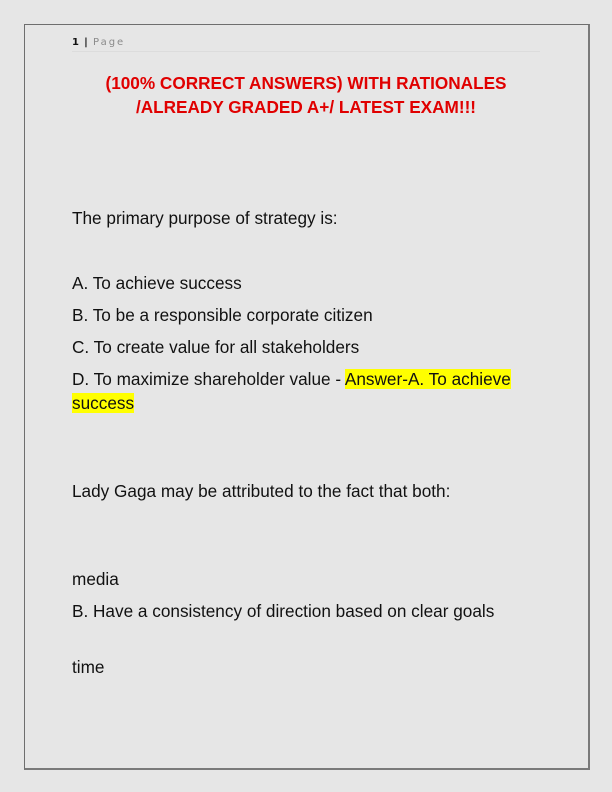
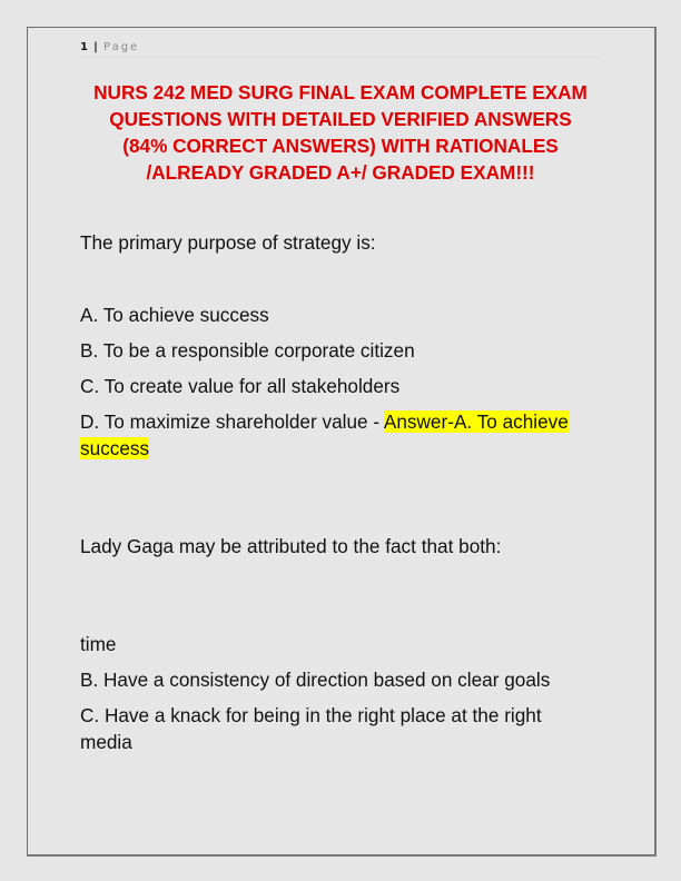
  1 | Page
+ NURS 242 MED SURG FINAL EXAM COMPLETE EXAM
+ QUESTIONS WITH DETAILED VERIFIED ANSWERS
- (100% CORRECT ANSWERS) WITH RATIONALES
+ (84% CORRECT ANSWERS) WITH RATIONALES
- /ALREADY GRADED A+/ LATEST EXAM!!!
+ /ALREADY GRADED A+/ GRADED EXAM!!!
  The primary purpose of strategy is:
  A. To achieve success
  B. To be a responsible corporate citizen
  C. To create value for all stakeholders
  D. To maximize shareholder value - Answer-A. To achieve
  success
  Lady Gaga may be attributed to the fact that both:
- media
+ time
  B. Have a consistency of direction based on clear goals
+ C. Have a knack for being in the right place at the right
- time
+ media
